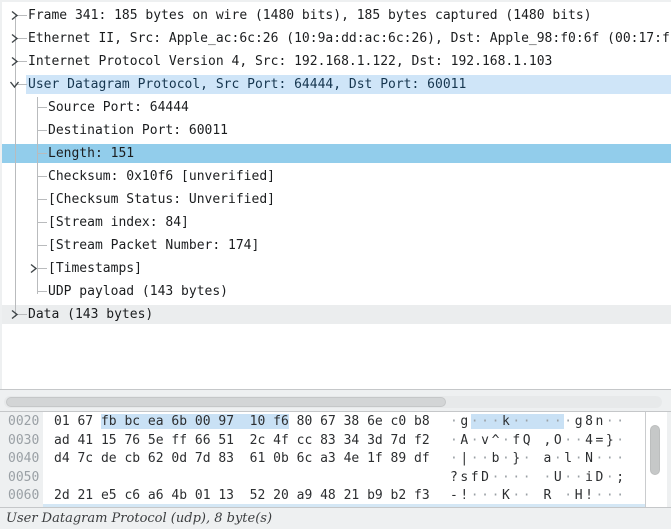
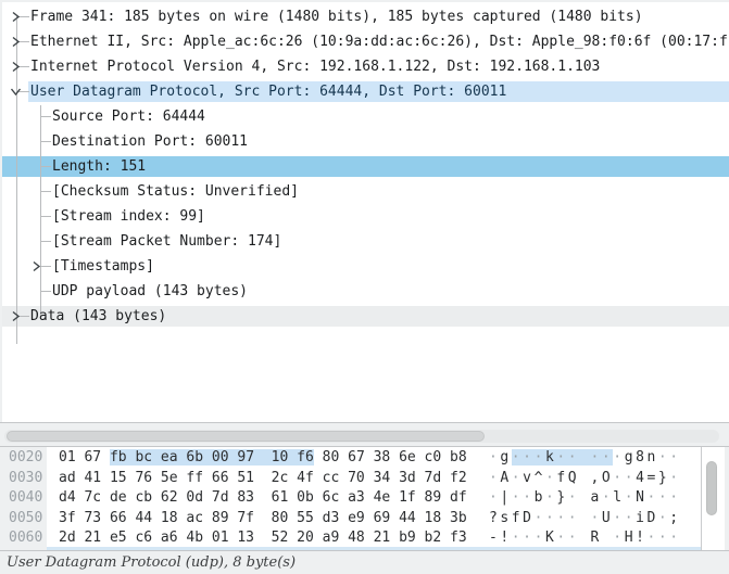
  Frame 341: 185 bytes on wire (1480 bits), 185 bytes captured (1480 bits)
  Ethernet II, Src: Apple_ac:6c:26 (10:9a:dd:ac:6c:26), Dst: Apple_98:f0:6f (00:17:f
  Internet Protocol Version 4, Src: 192.168.1.122, Dst: 192.168.1.103
  User Datagram Protocol, Src Port: 64444, Dst Port: 60011
  Source Port: 64444
  Destination Port: 60011
  Length: 151
- Checksum: 0x10f6 [unverified]
  [Checksum Status: Unverified]
- [Stream index: 84]
+ [Stream index: 99]
  [Stream Packet Number: 174]
  [Timestamps]
  UDP payload (143 bytes)
  Data (143 bytes)
  0020
  01 67 fb bc ea 6b 00 97 10 f6 80 67 38 6e c0 b8
  ·g···k·· ···g8n··
  0030
- ad 41 15 76 5e ff 66 51 2c 4f cc 83 34 3d 7d f2
+ ad 41 15 76 5e ff 66 51 2c 4f cc 70 34 3d 7d f2
  ·A·v^·fQ ,O··4=}·
  0040
  d4 7c de cb 62 0d 7d 83 61 0b 6c a3 4e 1f 89 df
  ·|··b·}· a·l·N···
  0050
+ 3f 73 66 44 18 ac 89 7f 80 55 d3 e9 69 44 18 3b
  ?sfD···· ·U··iD·;
  0060
  2d 21 e5 c6 a6 4b 01 13 52 20 a9 48 21 b9 b2 f3
  -!···K·· R ·H!···
  User Datagram Protocol (udp), 8 byte(s)
